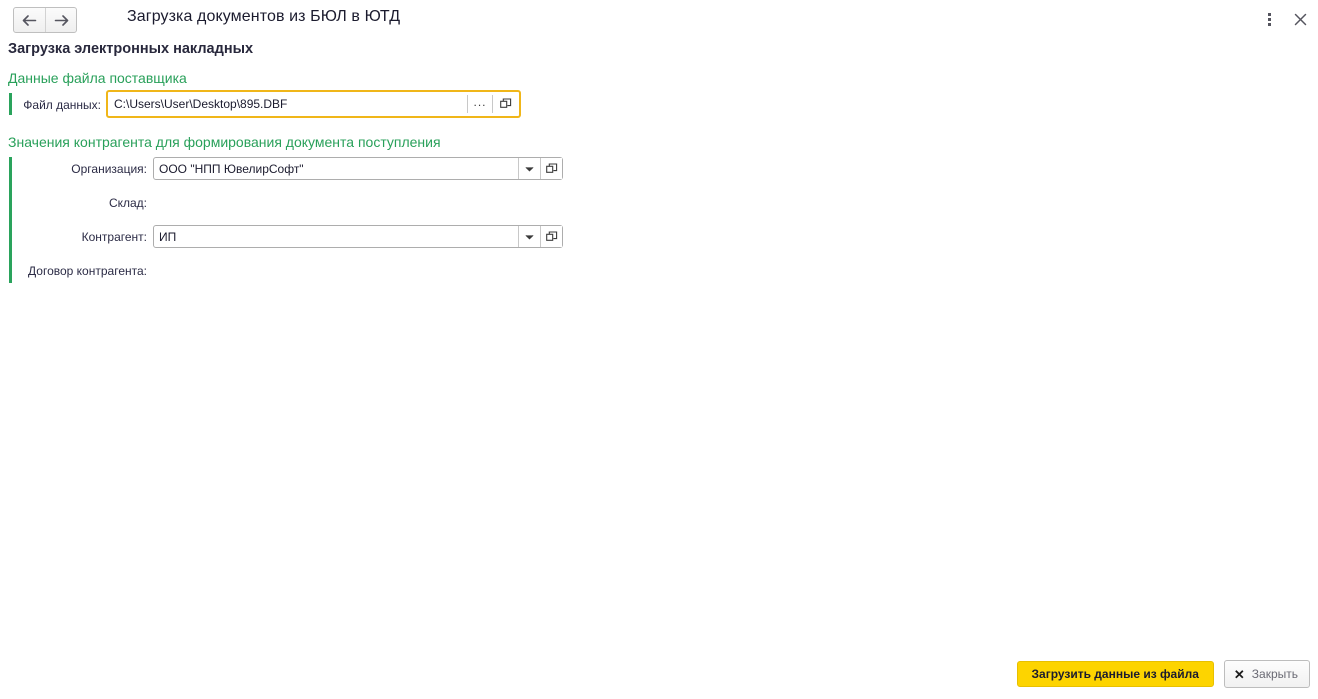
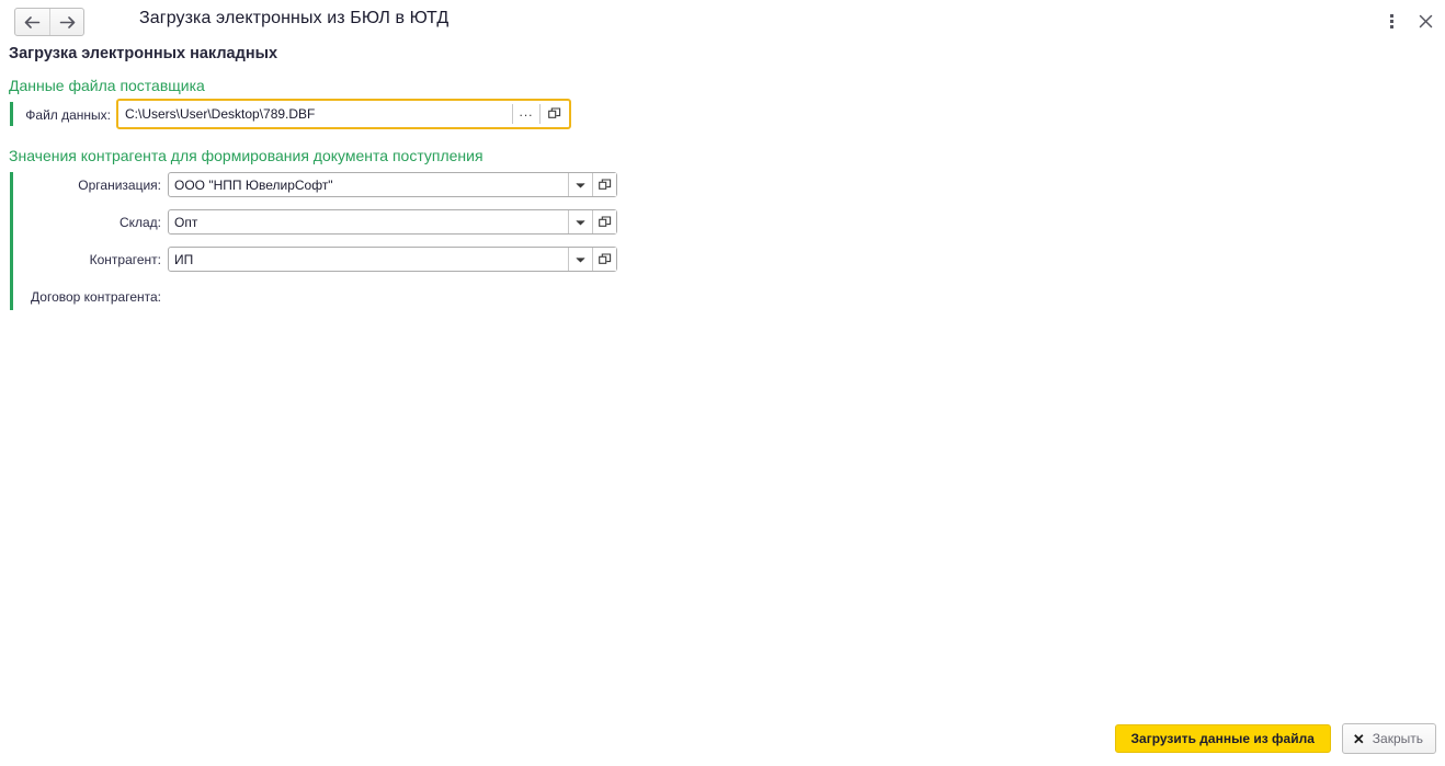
- Загрузка документов из БЮЛ в ЮТД
+ Загрузка электронных из БЮЛ в ЮТД
  Загрузка электронных накладных
  Данные файла поставщика
  Файл данных:
- C:\Users\User\Desktop\895.DBF
+ C:\Users\User\Desktop\789.DBF
  ...
  Значения контрагента для формирования документа поступления
  Организация:
  ООО "НПП ЮвелирСофт"
  Склад:
+ Опт
  Контрагент:
  ИП
  Договор контрагента:
  Загрузить данные из файла
  ✕
  Закрыть
